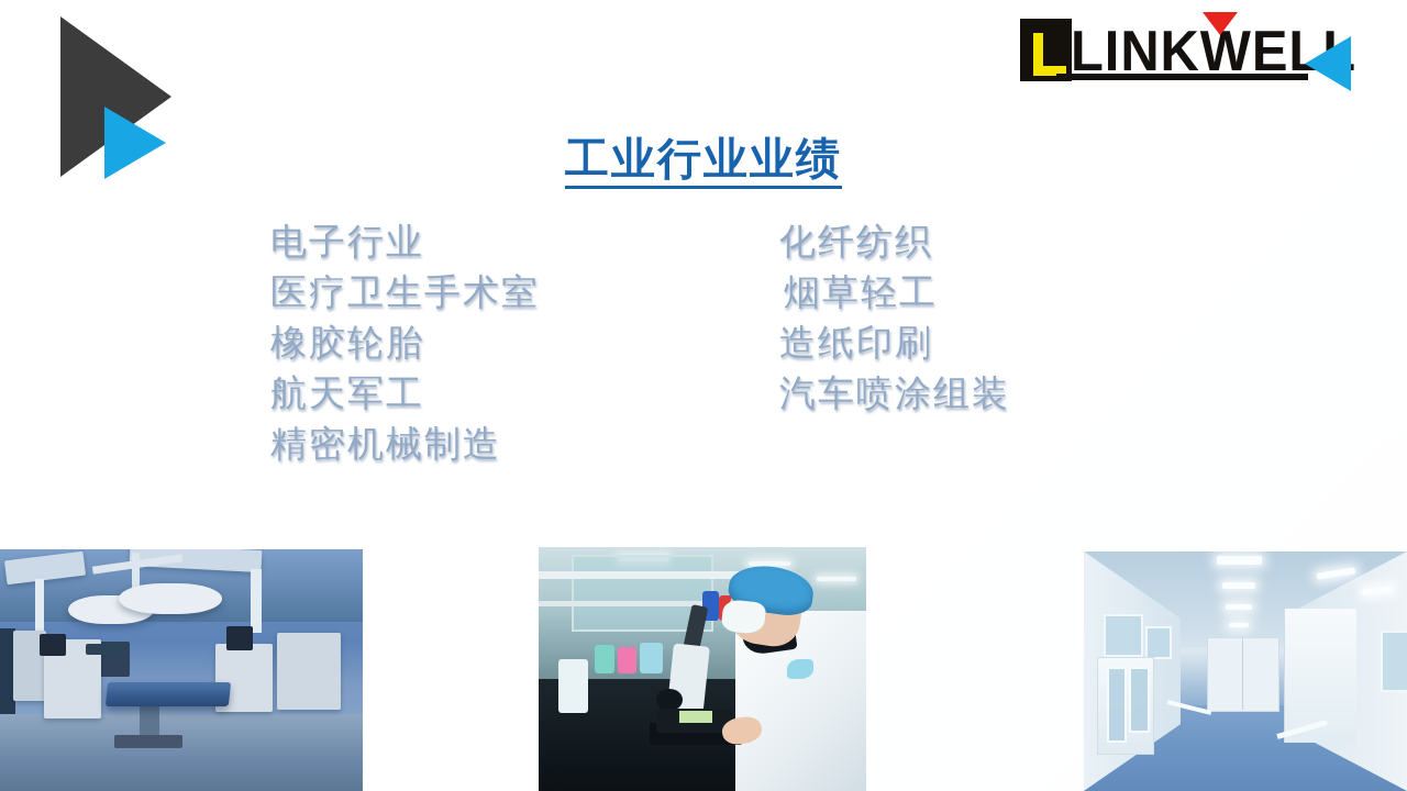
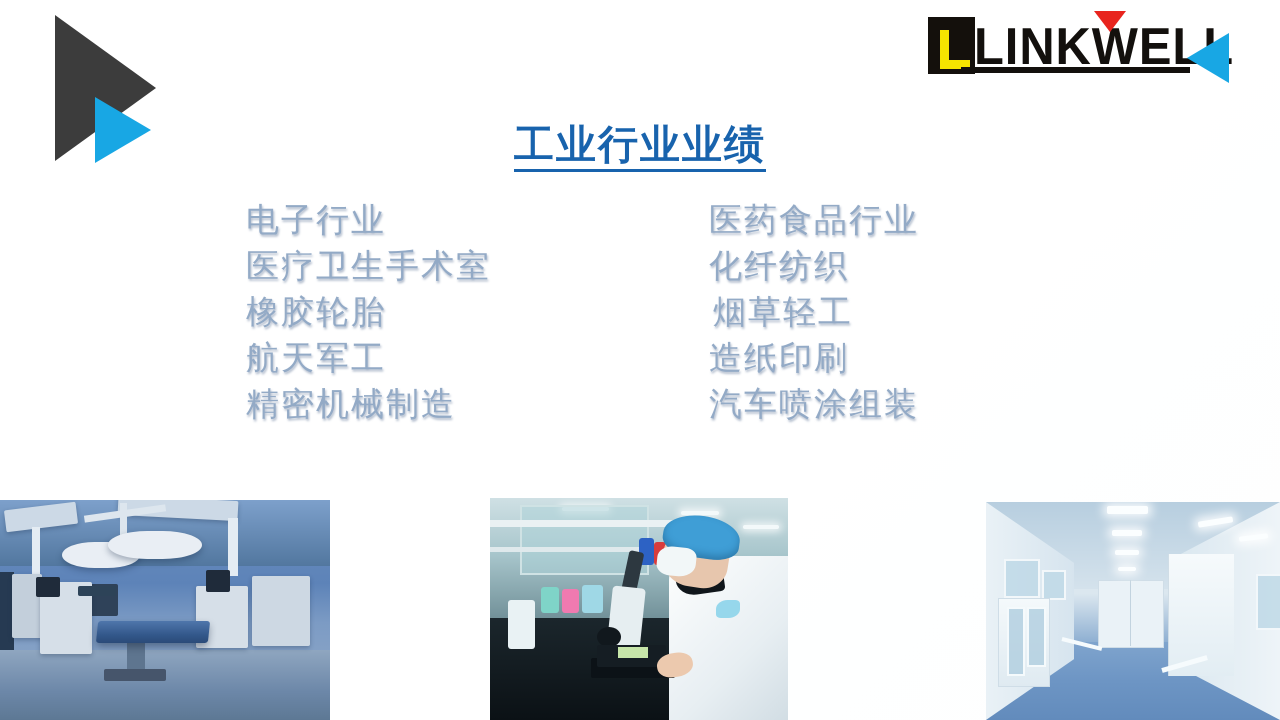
  LINKWELL
  工业行业业绩
  电子行业
  医疗卫生手术室
  橡胶轮胎
  航天军工
  精密机械制造
+ 医药食品行业
  化纤纺织
  烟草轻工
  造纸印刷
  汽车喷涂组装
